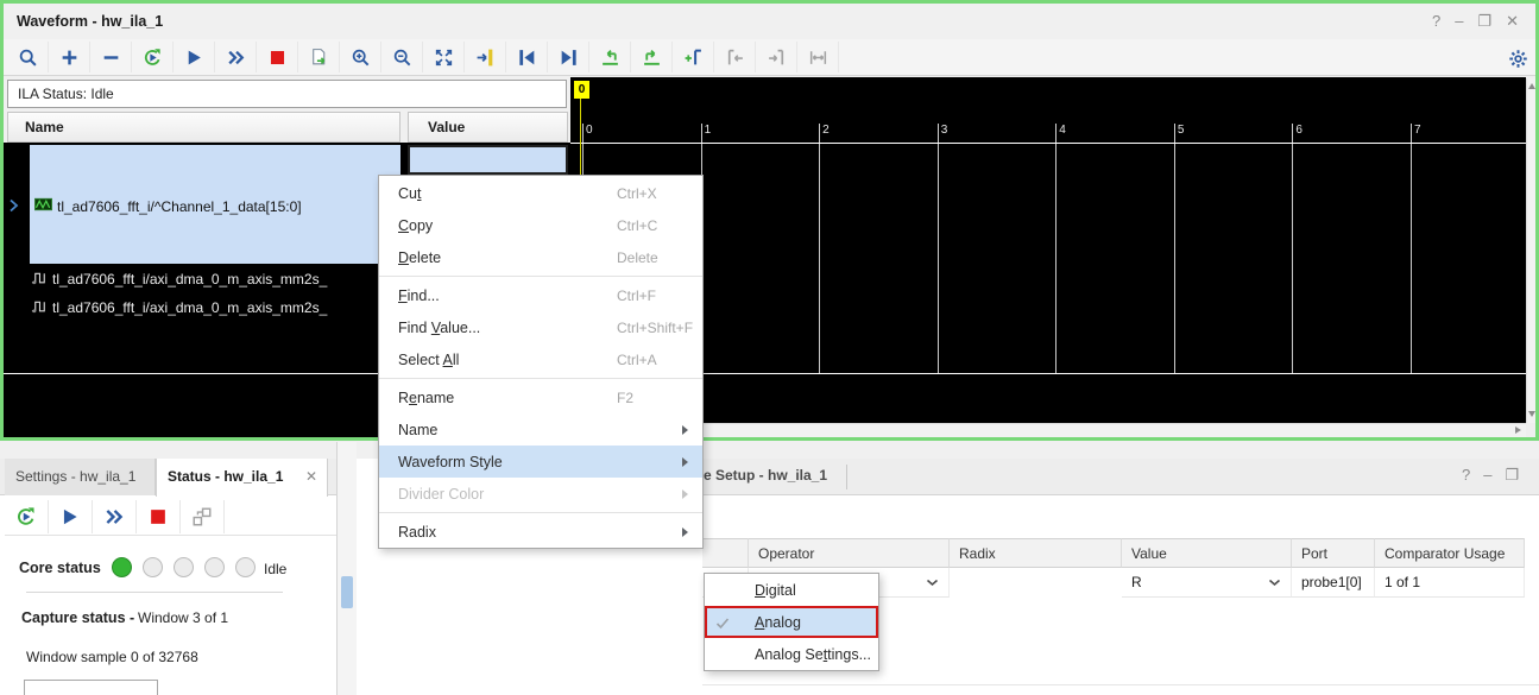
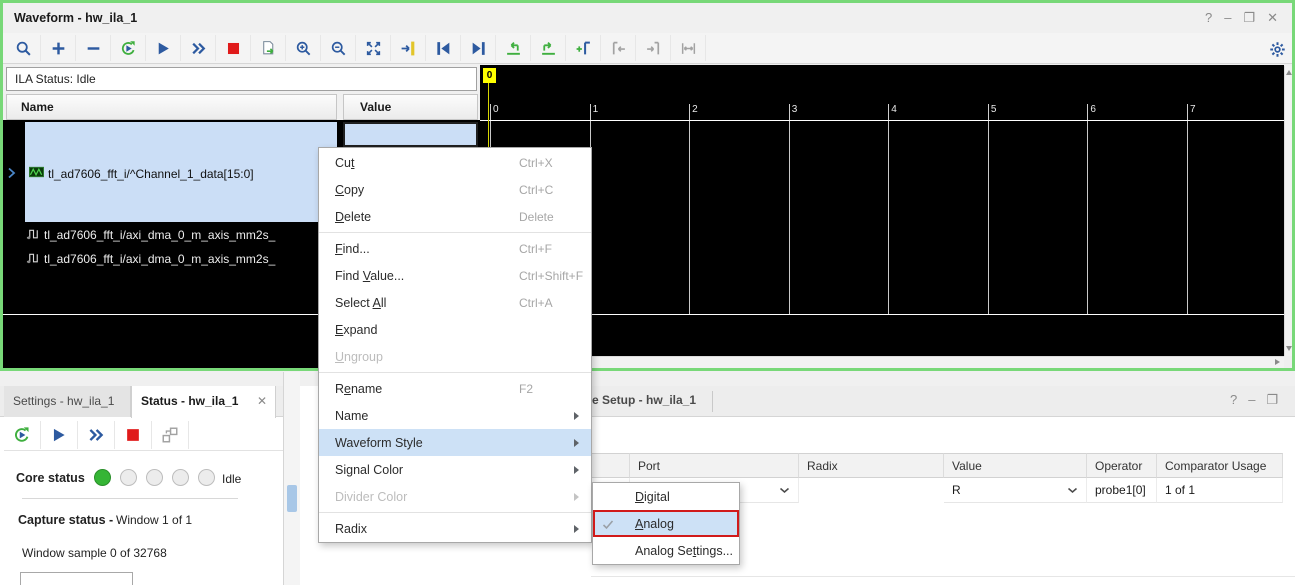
  Waveform - hw_ila_1
  ?
  –
  ❐
  ✕
  ILA Status: Idle
  Name
  Value
  tl_ad7606_fft_i/^Channel_1_data[15:0]
  0
  0
  1
  2
  3
  4
  5
  6
  7
  tl_ad7606_fft_i/axi_dma_0_m_axis_mm2s_
  tl_ad7606_fft_i/axi_dma_0_m_axis_mm2s_
  Settings - hw_ila_1
  Status - hw_ila_1
  ✕
  Core status
  Idle
  Capture status -
- Window 3 of 1
+ Window 1 of 1
  Window sample 0 of 32768
  e Setup - hw_ila_1
  ?
  –
  ❐
- Operator
+ Port
  Radix
  Value
- Port
+ Operator
  Comparator Usage
  R
  probe1[0]
  1 of 1
  Cut
  Ctrl+X
  Copy
  Ctrl+C
  Delete
  Delete
  Find...
  Ctrl+F
  Find Value...
  Ctrl+Shift+F
  Select All
  Ctrl+A
+ Expand
+ Ungroup
  Rename
  F2
  Name
  Waveform Style
+ Signal Color
  Divider Color
  Radix
  Digital
  Analog
  Analog Settings...
